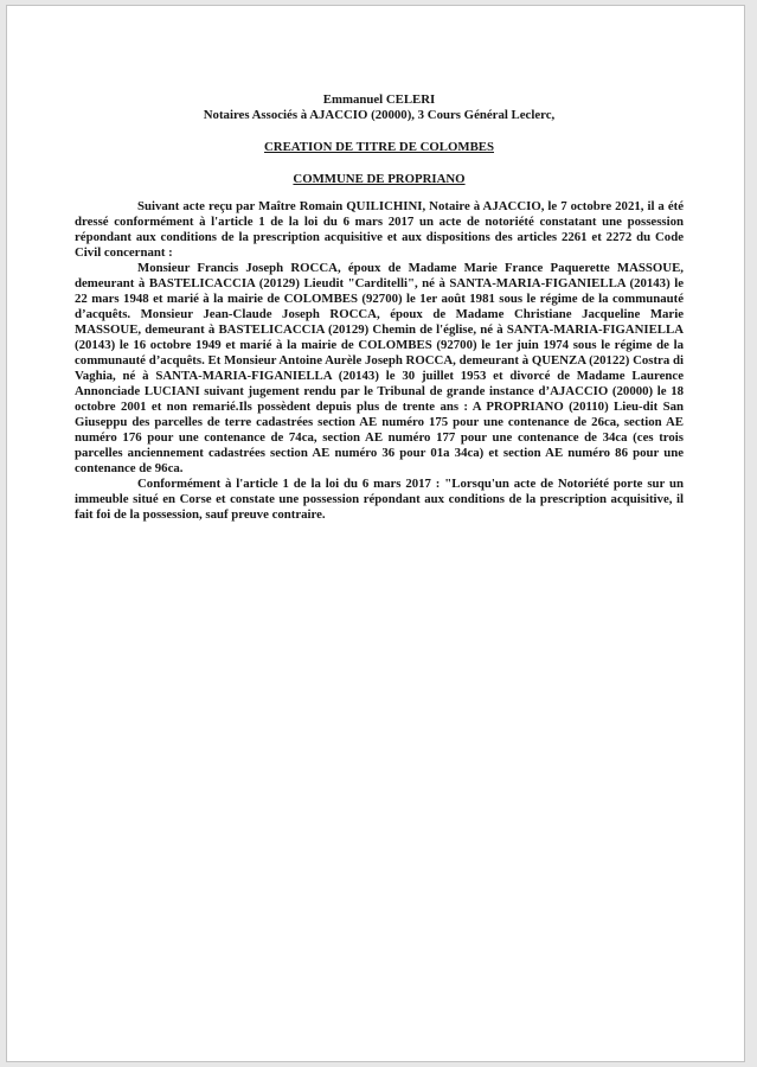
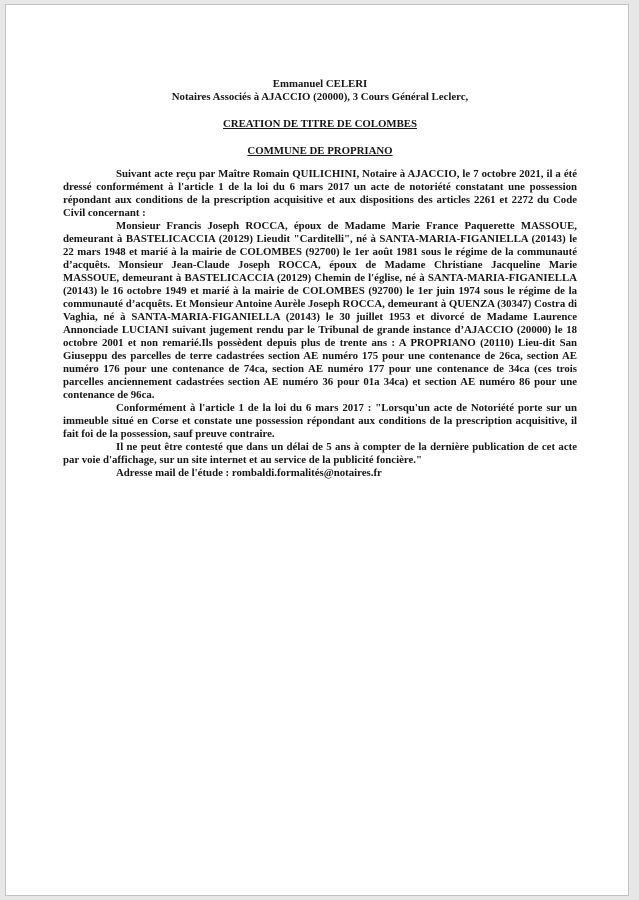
  Emmanuel CELERI
  Notaires Associés à AJACCIO (20000), 3 Cours Général Leclerc,
  CREATION DE TITRE DE COLOMBES
  COMMUNE DE PROPRIANO
  Suivant acte reçu par Maître Romain QUILICHINI, Notaire à AJACCIO, le 7 octobre 2021, il a été dressé conformément à l'article 1 de la loi du 6 mars 2017 un acte de notoriété constatant une possession répondant aux conditions de la prescription acquisitive et aux dispositions des articles 2261 et 2272 du Code Civil concernant :
- Monsieur Francis Joseph ROCCA, époux de Madame Marie France Paquerette MASSOUE, demeurant à BASTELICACCIA (20129) Lieudit "Carditelli", né à SANTA-MARIA-FIGANIELLA (20143) le 22 mars 1948 et marié à la mairie de COLOMBES (92700) le 1er août 1981 sous le régime de la communauté d’acquêts. Monsieur Jean-Claude Joseph ROCCA, époux de Madame Christiane Jacqueline Marie MASSOUE, demeurant à BASTELICACCIA (20129) Chemin de l'église, né à SANTA-MARIA-FIGANIELLA (20143) le 16 octobre 1949 et marié à la mairie de COLOMBES (92700) le 1er juin 1974 sous le régime de la communauté d’acquêts. Et Monsieur Antoine Aurèle Joseph ROCCA, demeurant à QUENZA (20122) Costra di Vaghia, né à SANTA-MARIA-FIGANIELLA (20143) le 30 juillet 1953 et divorcé de Madame Laurence Annonciade LUCIANI suivant jugement rendu par le Tribunal de grande instance d’AJACCIO (20000) le 18 octobre 2001 et non remarié.Ils possèdent depuis plus de trente ans : A PROPRIANO (20110) Lieu-dit San Giuseppu des parcelles de terre cadastrées section AE numéro 175 pour une contenance de 26ca, section AE numéro 176 pour une contenance de 74ca, section AE numéro 177 pour une contenance de 34ca (ces trois parcelles anciennement cadastrées section AE numéro 36 pour 01a 34ca) et section AE numéro 86 pour une contenance de 96ca.
+ Monsieur Francis Joseph ROCCA, époux de Madame Marie France Paquerette MASSOUE, demeurant à BASTELICACCIA (20129) Lieudit "Carditelli", né à SANTA-MARIA-FIGANIELLA (20143) le 22 mars 1948 et marié à la mairie de COLOMBES (92700) le 1er août 1981 sous le régime de la communauté d’acquêts. Monsieur Jean-Claude Joseph ROCCA, époux de Madame Christiane Jacqueline Marie MASSOUE, demeurant à BASTELICACCIA (20129) Chemin de l'église, né à SANTA-MARIA-FIGANIELLA (20143) le 16 octobre 1949 et marié à la mairie de COLOMBES (92700) le 1er juin 1974 sous le régime de la communauté d’acquêts. Et Monsieur Antoine Aurèle Joseph ROCCA, demeurant à QUENZA (30347) Costra di Vaghia, né à SANTA-MARIA-FIGANIELLA (20143) le 30 juillet 1953 et divorcé de Madame Laurence Annonciade LUCIANI suivant jugement rendu par le Tribunal de grande instance d’AJACCIO (20000) le 18 octobre 2001 et non remarié.Ils possèdent depuis plus de trente ans : A PROPRIANO (20110) Lieu-dit San Giuseppu des parcelles de terre cadastrées section AE numéro 175 pour une contenance de 26ca, section AE numéro 176 pour une contenance de 74ca, section AE numéro 177 pour une contenance de 34ca (ces trois parcelles anciennement cadastrées section AE numéro 36 pour 01a 34ca) et section AE numéro 86 pour une contenance de 96ca.
  Conformément à l'article 1 de la loi du 6 mars 2017 : "Lorsqu'un acte de Notoriété porte sur un immeuble situé en Corse et constate une possession répondant aux conditions de la prescription acquisitive, il fait foi de la possession, sauf preuve contraire.
+ Il ne peut être contesté que dans un délai de 5 ans à compter de la dernière publication de cet acte par voie d'affichage, sur un site internet et au service de la publicité foncière."
+ Adresse mail de l'étude : rombaldi.formalités@notaires.fr
